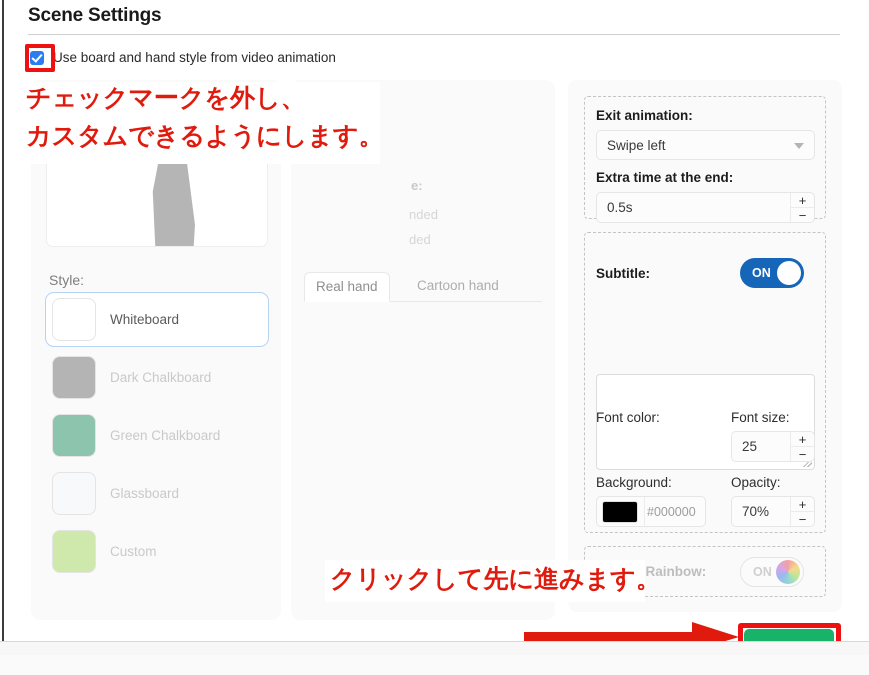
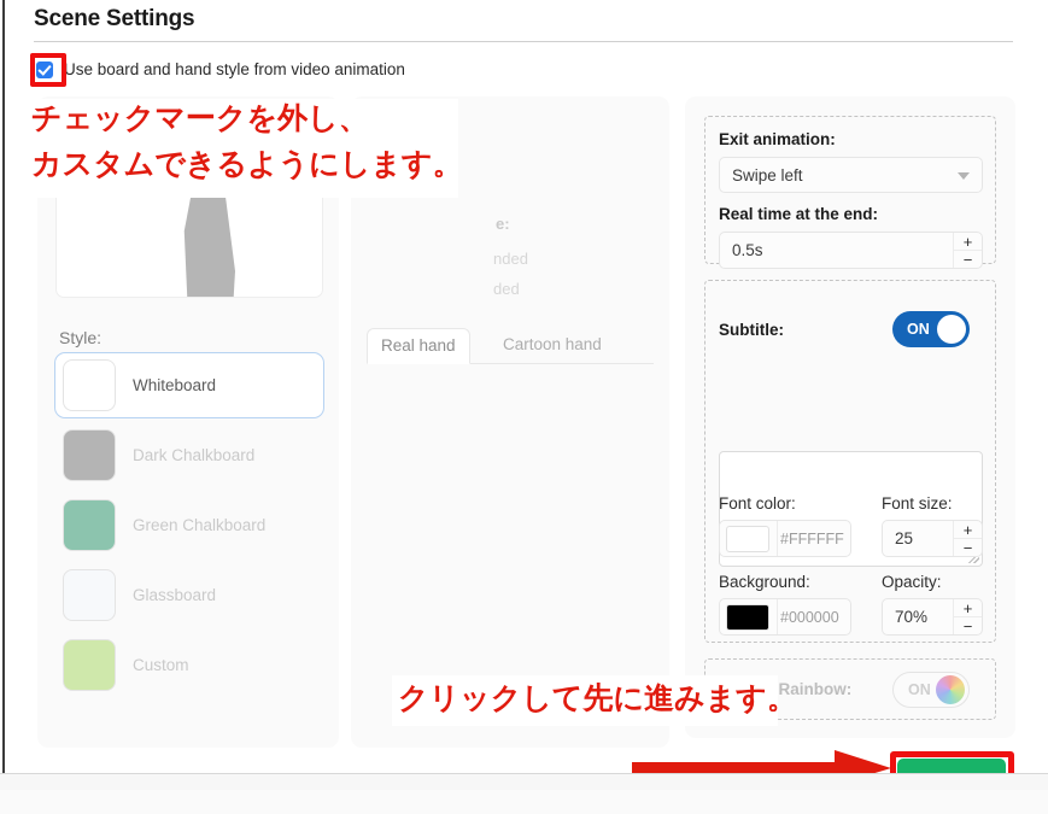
  Scene Settings
  Use board and hand style from video animation
  Style:
  Whiteboard
  Dark Chalkboard
  Green Chalkboard
  Glassboard
  Custom
  e:
  nded
  ded
  Real hand
  Cartoon hand
  Exit animation:
  Swipe left
- Extra time at the end:
+ Real time at the end:
  0.5s
  +
  −
  Subtitle:
  ON
  Font color:
+ #FFFFFF
  Font size:
  25
  +
  −
  Background:
  #000000
  Opacity:
  70%
  +
  −
  ON
  チェックマークを外し、
  カスタムできるようにします。
  クリックして先に進みます。
